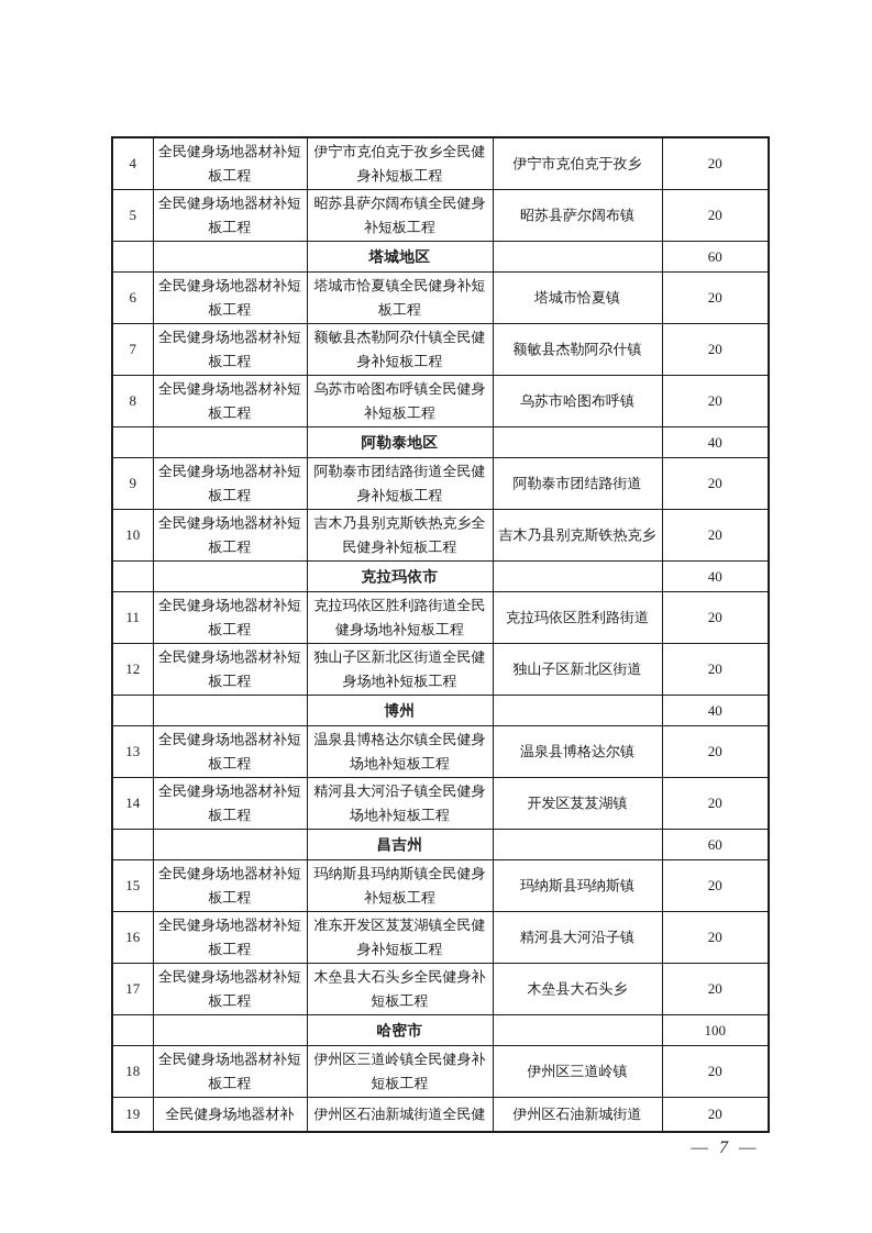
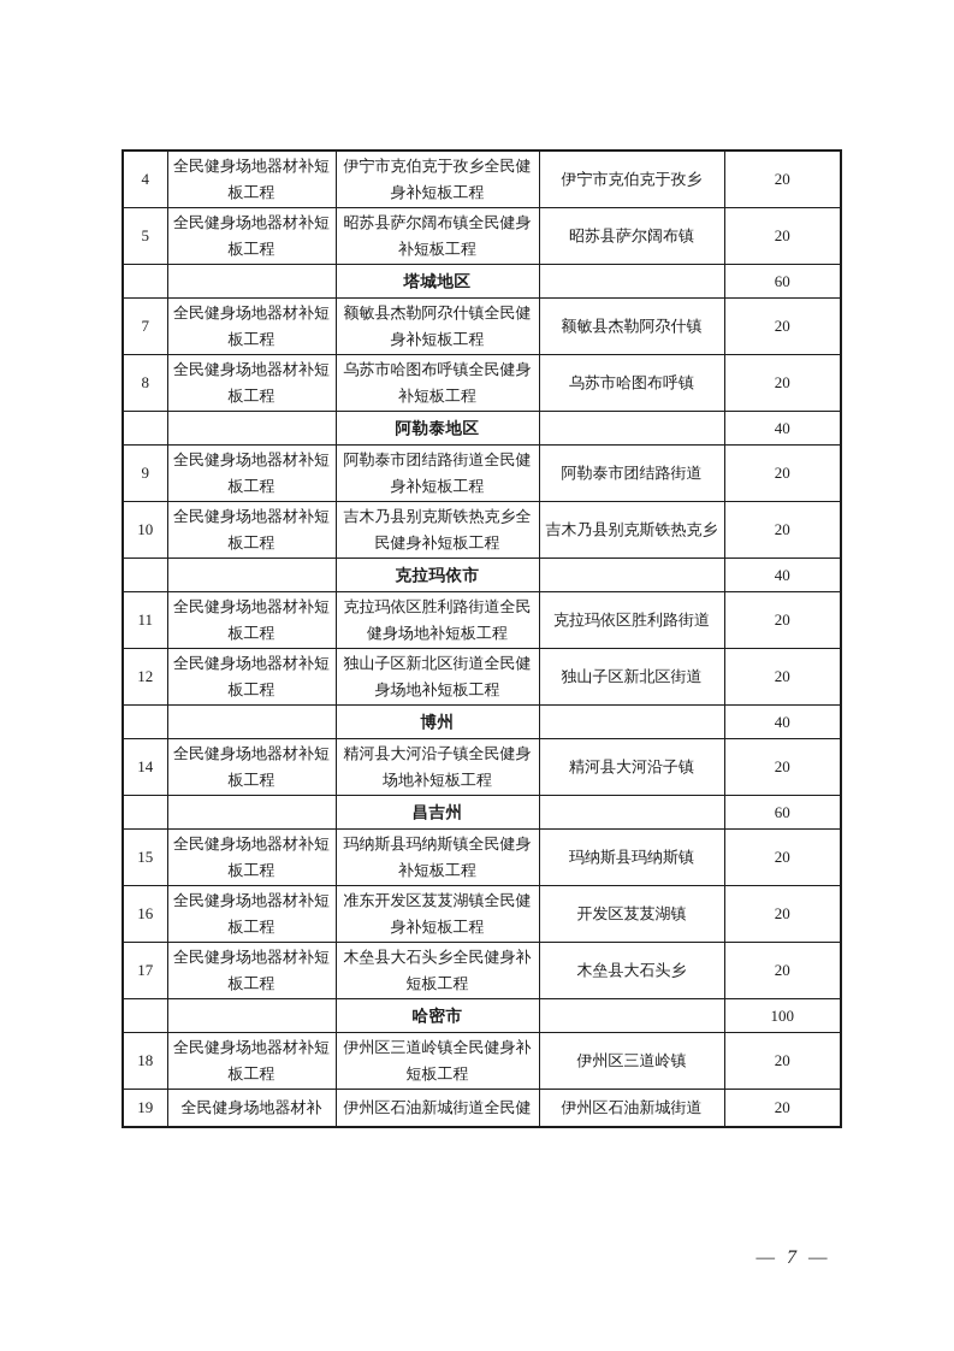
  4	全民健身场地器材补短板工程	伊宁市克伯克于孜乡全民健身补短板工程	伊宁市克伯克于孜乡	20
  5	全民健身场地器材补短板工程	昭苏县萨尔阔布镇全民健身补短板工程	昭苏县萨尔阔布镇	20
  		塔城地区		60
- 6	全民健身场地器材补短板工程	塔城市恰夏镇全民健身补短板工程	塔城市恰夏镇	20
  7	全民健身场地器材补短板工程	额敏县杰勒阿尕什镇全民健身补短板工程	额敏县杰勒阿尕什镇	20
  8	全民健身场地器材补短板工程	乌苏市哈图布呼镇全民健身补短板工程	乌苏市哈图布呼镇	20
  		阿勒泰地区		40
  9	全民健身场地器材补短板工程	阿勒泰市团结路街道全民健身补短板工程	阿勒泰市团结路街道	20
  10	全民健身场地器材补短板工程	吉木乃县别克斯铁热克乡全民健身补短板工程	吉木乃县别克斯铁热克乡	20
  		克拉玛依市		40
  11	全民健身场地器材补短板工程	克拉玛依区胜利路街道全民健身场地补短板工程	克拉玛依区胜利路街道	20
  12	全民健身场地器材补短板工程	独山子区新北区街道全民健身场地补短板工程	独山子区新北区街道	20
  		博州		40
- 13	全民健身场地器材补短板工程	温泉县博格达尔镇全民健身场地补短板工程	温泉县博格达尔镇	20
- 14	全民健身场地器材补短板工程	精河县大河沿子镇全民健身场地补短板工程	开发区芨芨湖镇	20
+ 14	全民健身场地器材补短板工程	精河县大河沿子镇全民健身场地补短板工程	精河县大河沿子镇	20
  		昌吉州		60
  15	全民健身场地器材补短板工程	玛纳斯县玛纳斯镇全民健身补短板工程	玛纳斯县玛纳斯镇	20
- 16	全民健身场地器材补短板工程	准东开发区芨芨湖镇全民健身补短板工程	精河县大河沿子镇	20
+ 16	全民健身场地器材补短板工程	准东开发区芨芨湖镇全民健身补短板工程	开发区芨芨湖镇	20
  17	全民健身场地器材补短板工程	木垒县大石头乡全民健身补短板工程	木垒县大石头乡	20
  		哈密市		100
  18	全民健身场地器材补短板工程	伊州区三道岭镇全民健身补短板工程	伊州区三道岭镇	20
  19	全民健身场地器材补	伊州区石油新城街道全民健	伊州区石油新城街道	20
  — 7 —
